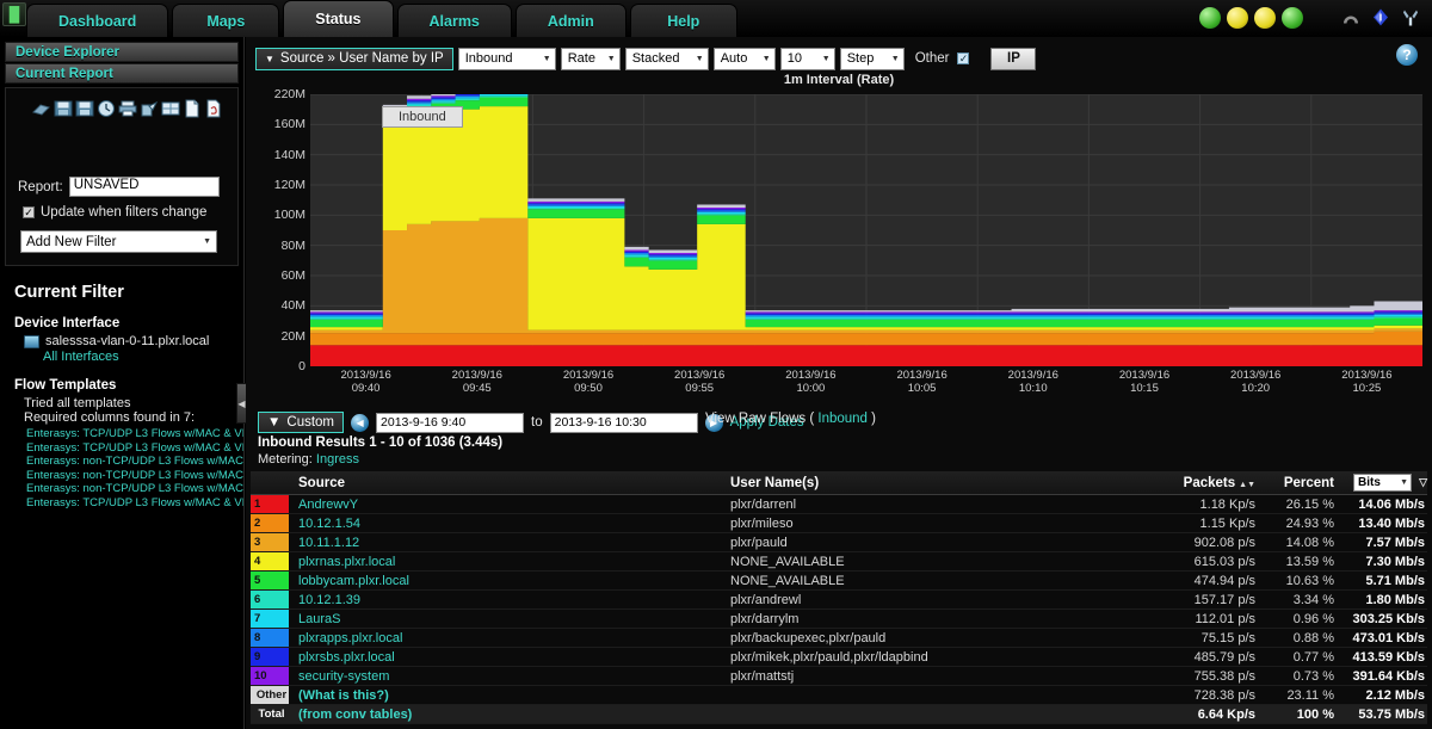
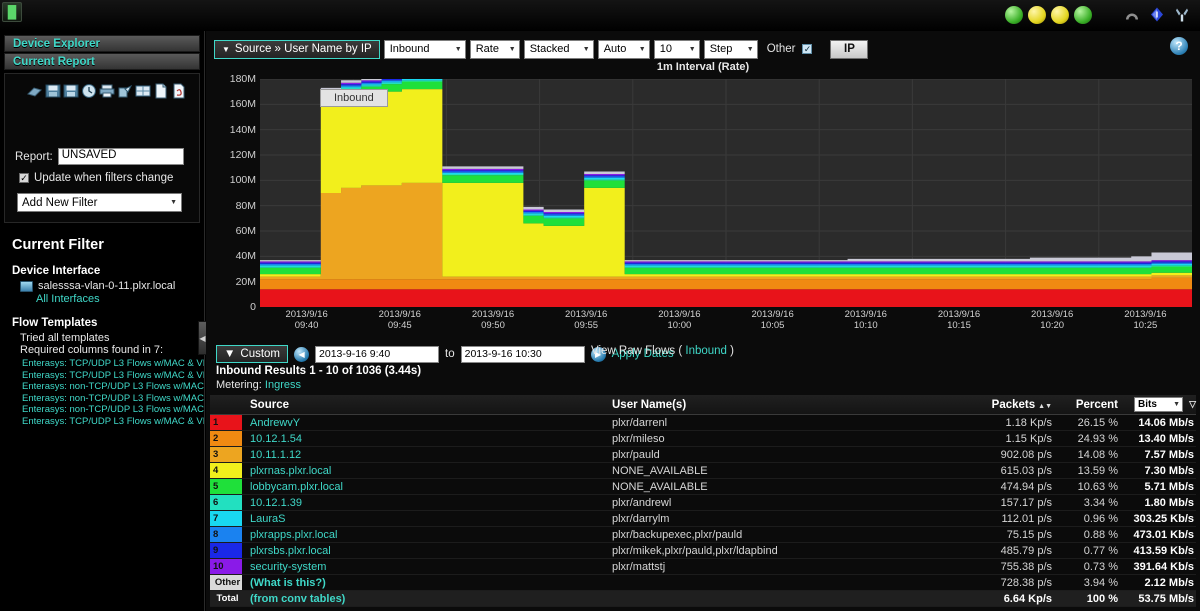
  █
- Dashboard
- Maps
- Status
- Alarms
- Admin
- Help
  Device Explorer
  Current Report
  Report:
  UNSAVED
  ✓
  Update when filters change
  Add New Filter
  Current Filter
  Device Interface
  salesssa-vlan-0-11.plxr.local
  All Interfaces
  Flow Templates
  Tried all templates
  Required columns found in 7:
  Enterasys: TCP/UDP L3 Flows w/MAC & V
  Enterasys: TCP/UDP L3 Flows w/MAC & V
  Enterasys: non-TCP/UDP L3 Flows w/MAC
  Enterasys: non-TCP/UDP L3 Flows w/MAC
  Enterasys: non-TCP/UDP L3 Flows w/MAC
  Enterasys: TCP/UDP L3 Flows w/MAC & V
  ◀
  ▼
  Source » User Name by IP
  Inbound
  Rate
  Stacked
  Auto
  10
  Step
  Other
  ✓
  IP
  ?
  1m Interval (Rate)
- 220M
+ 180M
  160M
  140M
  120M
  100M
  80M
  60M
  40M
  20M
  0
  Inbound
  2013/9/16
  09:40
  2013/9/16
  09:45
  2013/9/16
  09:50
  2013/9/16
  09:55
  2013/9/16
  10:00
  2013/9/16
  10:05
  2013/9/16
  10:10
  2013/9/16
  10:15
  2013/9/16
  10:20
  2013/9/16
  10:25
  ▼
  Custom
  ◀
  2013-9-16 9:40
  to
  2013-9-16 10:30
  ▶
  Apply Dates
  View Raw Flows ( Inbound )
  Inbound Results 1 - 10 of 1036 (3.44s)
  Metering: Ingress
  Source
  User Name(s)
  Packets
  Percent
  Bits
  ▽
  1
  AndrewvY
  plxr/darrenl
  1.18 Kp/s
  26.15 %
  14.06 Mb/s
  2
  10.12.1.54
  plxr/mileso
  1.15 Kp/s
  24.93 %
  13.40 Mb/s
  3
  10.11.1.12
  plxr/pauld
  902.08 p/s
  14.08 %
  7.57 Mb/s
  4
  plxrnas.plxr.local
  NONE_AVAILABLE
  615.03 p/s
  13.59 %
  7.30 Mb/s
  5
  lobbycam.plxr.local
  NONE_AVAILABLE
  474.94 p/s
  10.63 %
  5.71 Mb/s
  6
  10.12.1.39
  plxr/andrewl
  157.17 p/s
  3.34 %
  1.80 Mb/s
  7
  LauraS
  plxr/darrylm
  112.01 p/s
  0.96 %
  303.25 Kb/s
  8
  plxrapps.plxr.local
  plxr/backupexec,plxr/pauld
  75.15 p/s
  0.88 %
  473.01 Kb/s
  9
  plxrsbs.plxr.local
  plxr/mikek,plxr/pauld,plxr/ldapbind
  485.79 p/s
  0.77 %
  413.59 Kb/s
  10
  security-system
  plxr/mattstj
  755.38 p/s
  0.73 %
  391.64 Kb/s
  Other
  (What is this?)
  728.38 p/s
- 23.11 %
+ 3.94 %
  2.12 Mb/s
  Total
  (from conv tables)
  6.64 Kp/s
  100 %
  53.75 Mb/s
